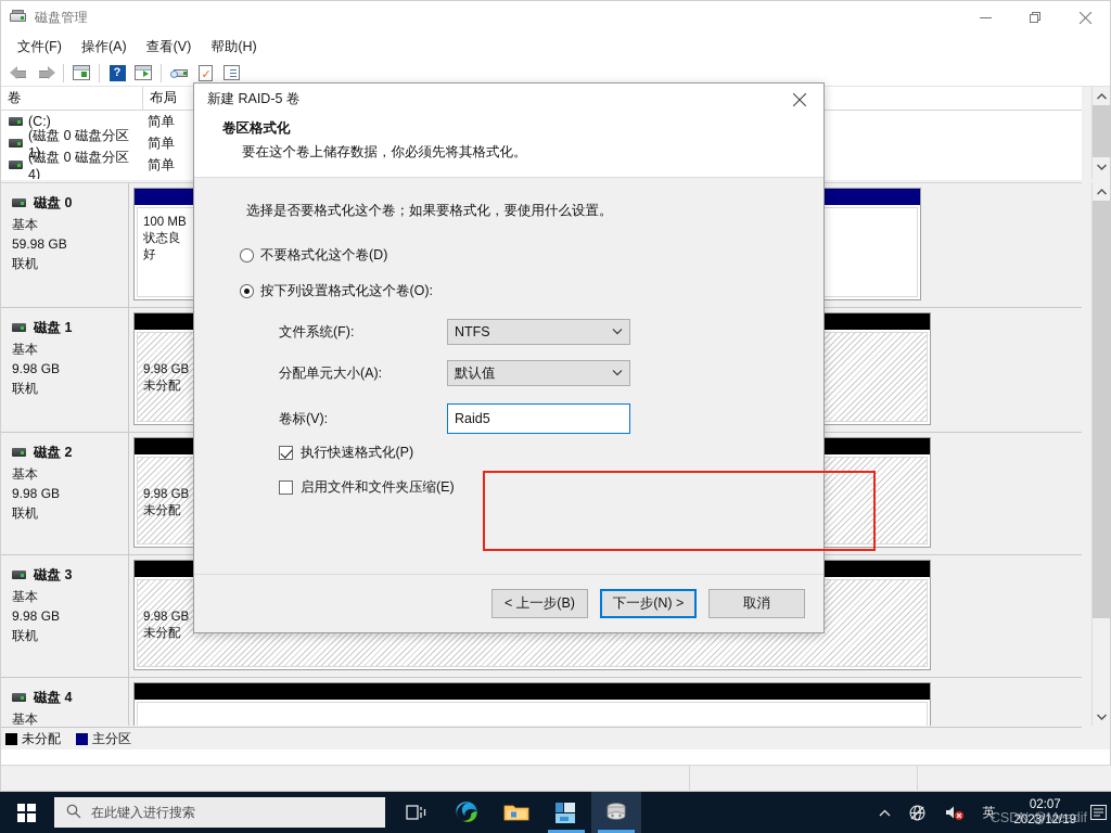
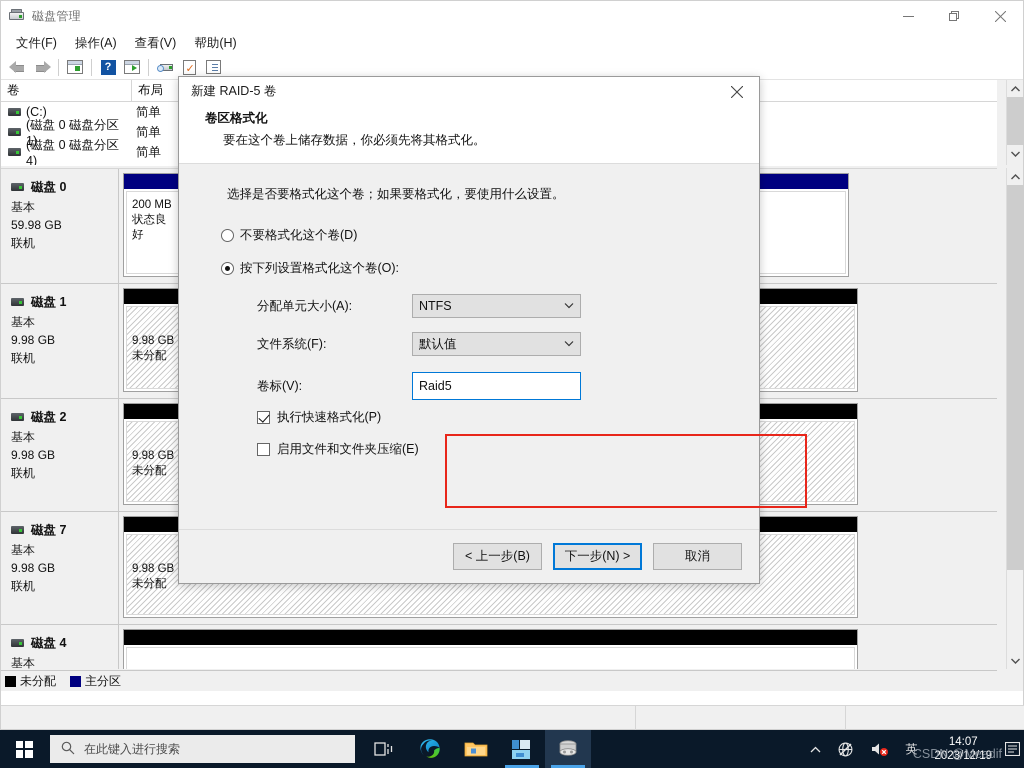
  磁盘管理
  文件(F)
  操作(A)
  查看(V)
  帮助(H)
  ?
  ✓
  卷
  布局
  (C:)
  简单
  (磁盘 0 磁盘分区 1)
  简单
  (磁盘 0 磁盘分区 4)
  简单
  磁盘 0
  基本
  59.98 GB
  联机
- 100 MB
+ 200 MB
  状态良好
  磁盘 1
  基本
  9.98 GB
  联机
  9.98 GB
  未分配
  磁盘 2
  基本
  9.98 GB
  联机
  9.98 GB
  未分配
- 磁盘 3
+ 磁盘 7
  基本
  9.98 GB
  联机
  9.98 GB
  未分配
  磁盘 4
  基本
  未分配
  主分区
  新建 RAID-5 卷
  卷区格式化
  要在这个卷上储存数据，你必须先将其格式化。
  选择是否要格式化这个卷；如果要格式化，要使用什么设置。
  不要格式化这个卷(D)
  按下列设置格式化这个卷(O):
- 文件系统(F):
+ 分配单元大小(A):
  NTFS
- 分配单元大小(A):
+ 文件系统(F):
  默认值
  卷标(V):
  Raid5
  执行快速格式化(P)
  启用文件和文件夹压缩(E)
  < 上一步(B)
  下一步(N) >
  取消
  在此键入进行搜索
  英
- 02:07
+ 14:07
  2023/12/19
  CSDN @Meadif
